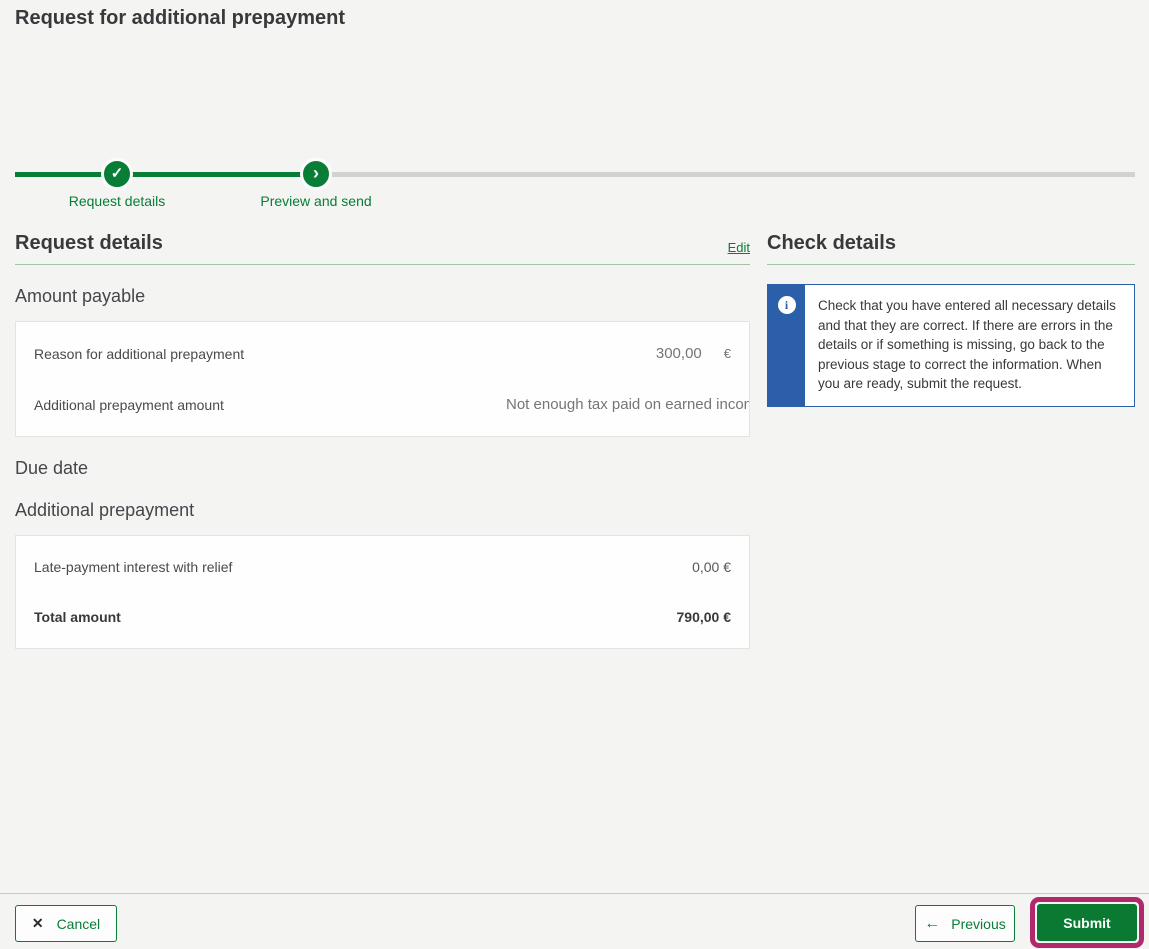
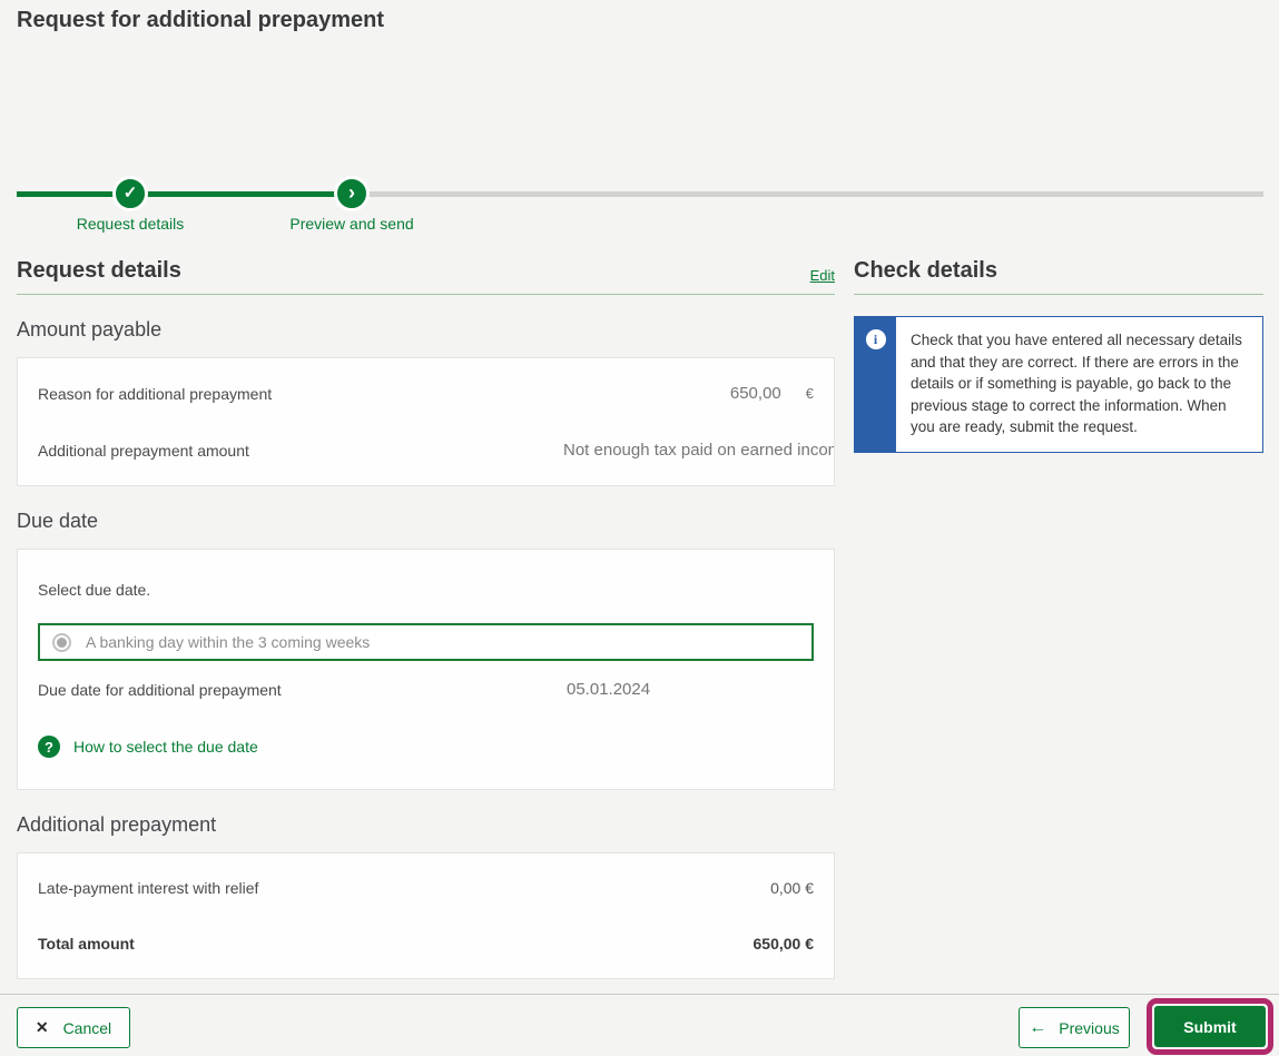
  Request for additional prepayment
  ✓
  ›
  Request details
  Preview and send
  Request details
  Edit
  Amount payable
  Reason for additional prepayment
- 300,00
+ 650,00
  €
  Additional prepayment amount
  Not enough tax paid on earned inco
  Due date
+ Select due date.
+ A banking day within the 3 coming weeks
+ Due date for additional prepayment
+ 05.01.2024
+ ?
+ How to select the due date
  Additional prepayment
  Late-payment interest with relief
  0,00 €
  Total amount
- 790,00 €
+ 650,00 €
  Check details
  i
- Check that you have entered all necessary details and that they are correct. If there are errors in the details or if something is missing, go back to the previous stage to correct the information. When you are ready, submit the request.
+ Check that you have entered all necessary details and that they are correct. If there are errors in the details or if something is payable, go back to the previous stage to correct the information. When you are ready, submit the request.
  ✕
  Cancel
  ←
  Previous
  Submit
